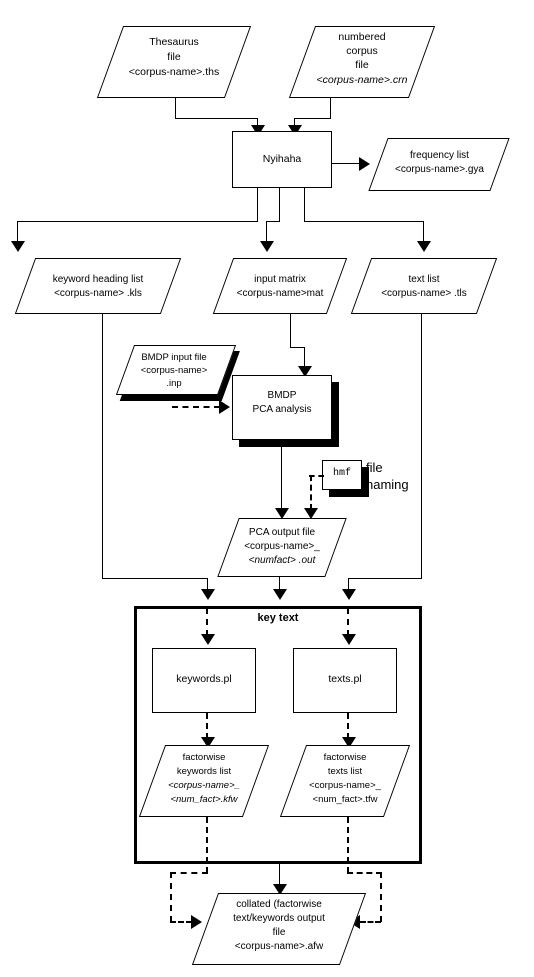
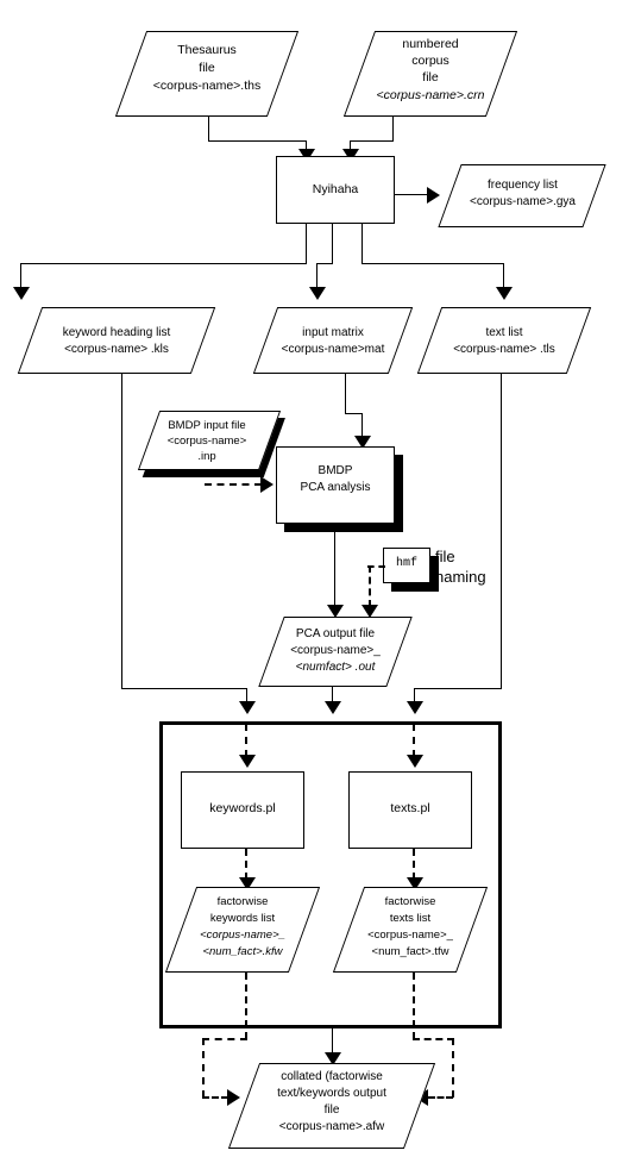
  Thesaurus
  file
  <corpus-name>.ths
  numbered
  corpus
  file
  <corpus-name>.crn
  Nyihaha
  frequency list
  <corpus-name>.gya
  keyword heading list
  <corpus-name> .kls
  input matrix
  <corpus-name>mat
  text list
  <corpus-name> .tls
  BMDP input file
  <corpus-name>
  .inp
  BMDP
  PCA analysis
  hmf
  file
  naming
  PCA output file
  <corpus-name>_
  <numfact> .out
- key text
  keywords.pl
  texts.pl
  factorwise
  keywords list
  <corpus-name>_
  <num_fact>.kfw
  factorwise
  texts list
  <corpus-name>_
  <num_fact>.tfw
  collated (factorwise
  text/keywords output
  file
  <corpus-name>.afw
